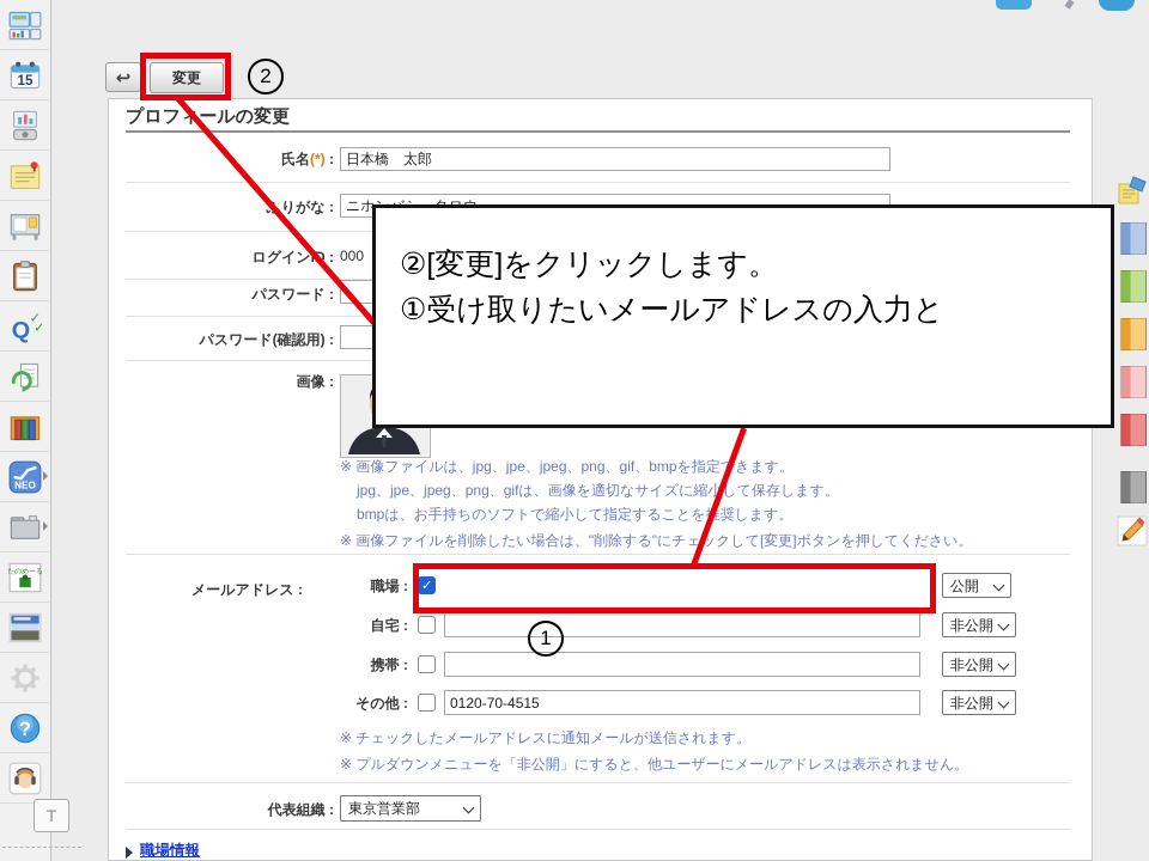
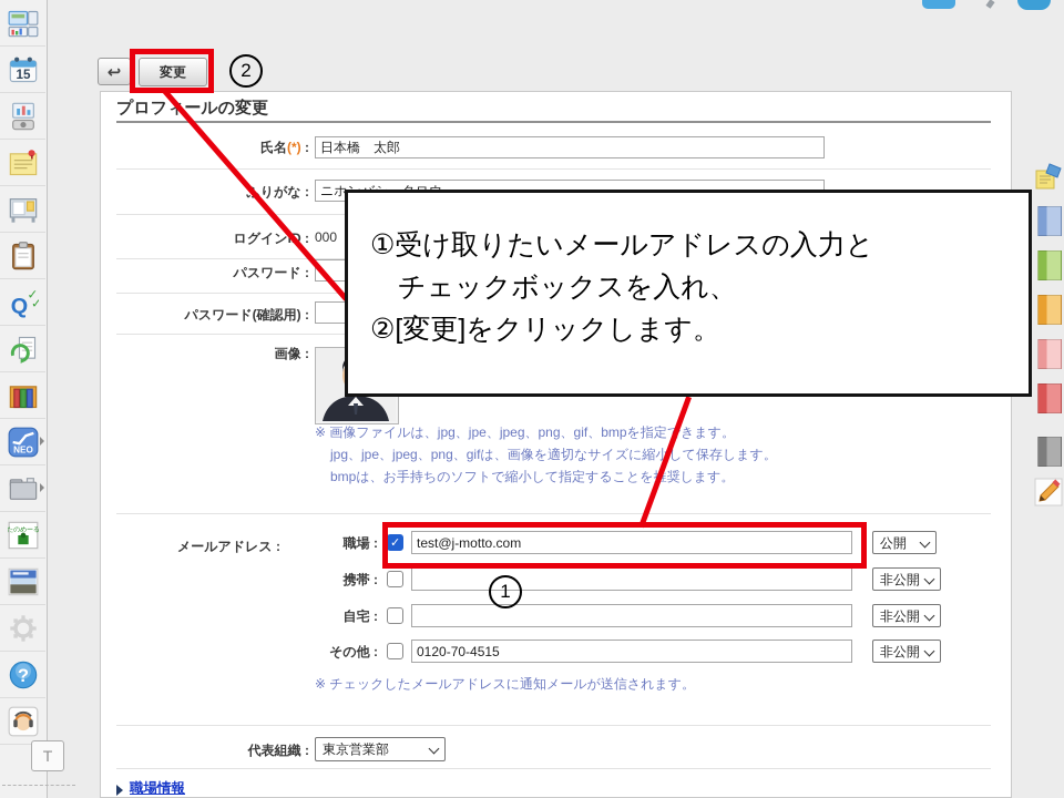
  15
  Q
  ✓
  ✓
  NEO
  ?
  T
  ↩
  変更
  プロフールの変更
  氏名(*) :
  日本橋 太郎
  りがな :
  ログイン :
  000
  パスワード :
  パスワード(確認用) :
  画像 :
  ※ 画像ファイルは、jpg、jpe、jpeg、png、gif、bmpを指定きます。
  jpg、jpe、jpeg、png、gifは、画像を適切なサイズに縮小して保存します。
  bmpは、お手持ちのソフトで縮小して指定することを奨します。
- ※ 画像ファイルを削除したい場合は、"削除する"にチェックして[変更]ボタンを押してください。
  メールアドレス :
  職場 :
+ test@j-motto.com
  公開
- 自宅 :
+ 携帯 :
  非公開
- 携帯 :
+ 自宅 :
  非公開
  その他 :
  0120-70-4515
  非公開
  ※ チェックしたメールアドレスに通知メールが送信されます。
- ※ プルダウンメニューを「非公開」にすると、他ユーザーにメールアドレスは表示されません。
  代表組織 :
  東京営業部
  職場情報
  2
  1
- ②[変更]をクリックします。
+ ①受け取りたいメールアドレスの入力と
+ チェックボックスを入れ、
- ①受け取りたいメールアドレスの入力と
+ ②[変更]をクリックします。
